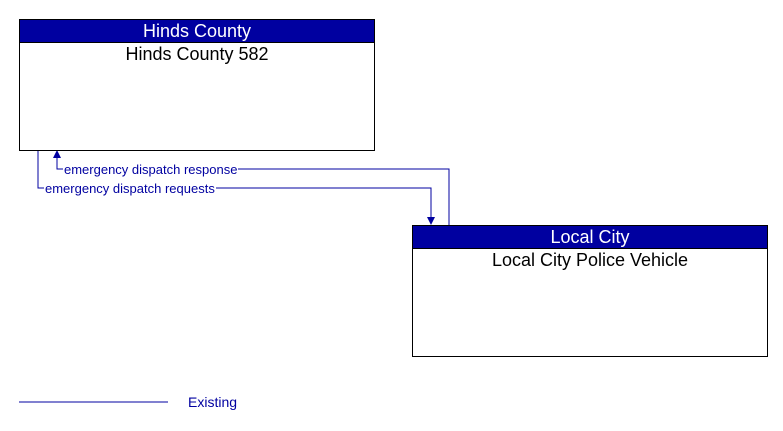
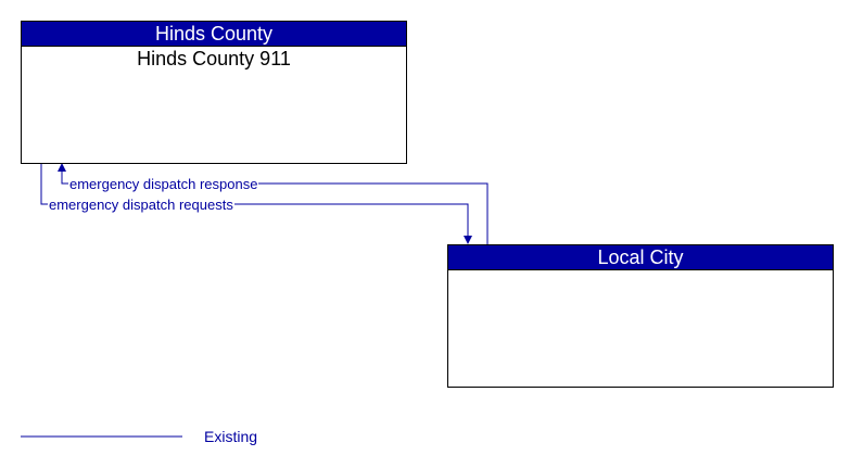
  Hinds County
- Hinds County 582
+ Hinds County 911
  Local City
- Local City Police Vehicle
  emergency dispatch response
  emergency dispatch requests
  Existing
